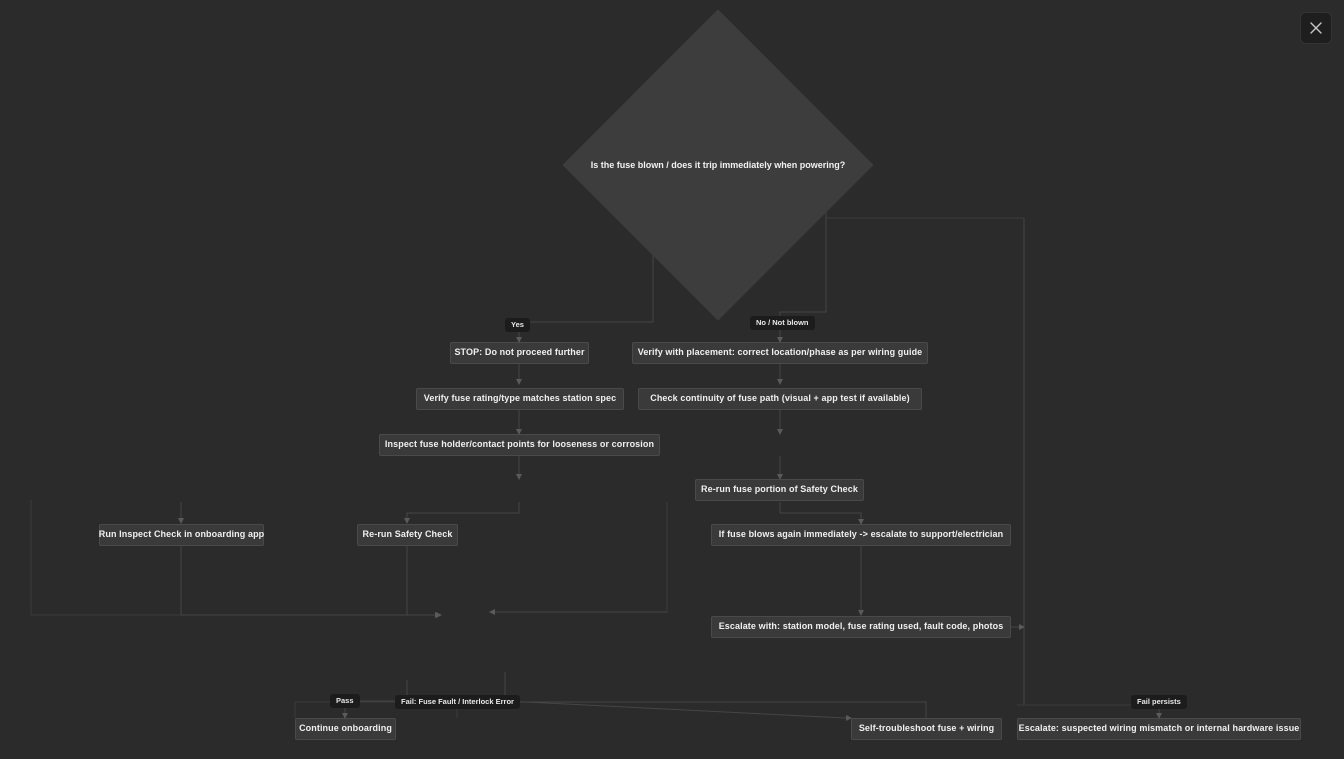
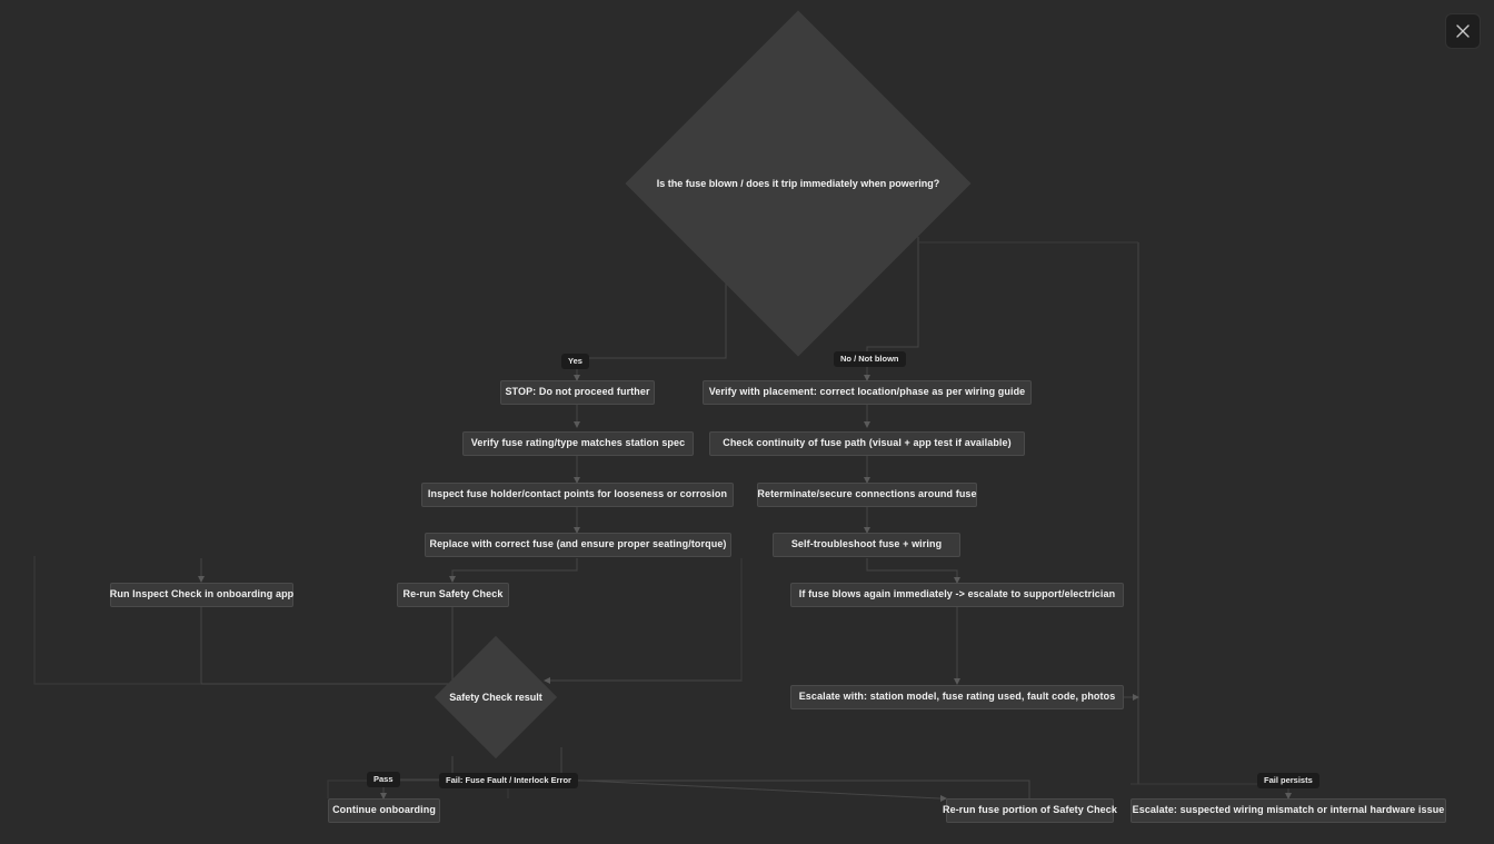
  Is the fuse blown / does it trip immediately when powering?
+ Safety Check result
  STOP: Do not proceed further
  Verify with placement: correct location/phase as per wiring guide
  Verify fuse rating/type matches station spec
  Check continuity of fuse path (visual + app test if available)
  Inspect fuse holder/contact points for looseness or corrosion
+ Reterminate/secure connections around fuse
+ Replace with correct fuse (and ensure proper seating/torque)
- Re-run fuse portion of Safety Check
+ Self-troubleshoot fuse + wiring
  Run Inspect Check in onboarding app
  Re-run Safety Check
  If fuse blows again immediately -> escalate to support/electrician
  Escalate with: station model, fuse rating used, fault code, photos
  Continue onboarding
- Self-troubleshoot fuse + wiring
+ Re-run fuse portion of Safety Check
  Escalate: suspected wiring mismatch or internal hardware issue
  Yes
  No / Not blown
  Pass
  Fail: Fuse Fault / Interlock Error
  Fail persists
